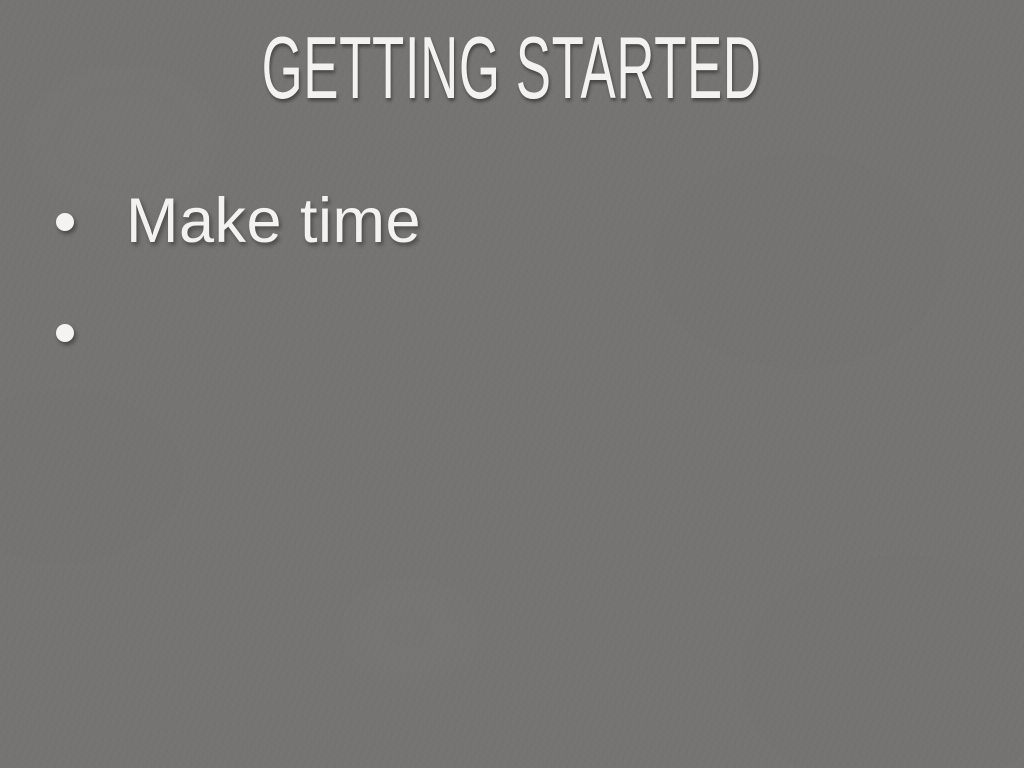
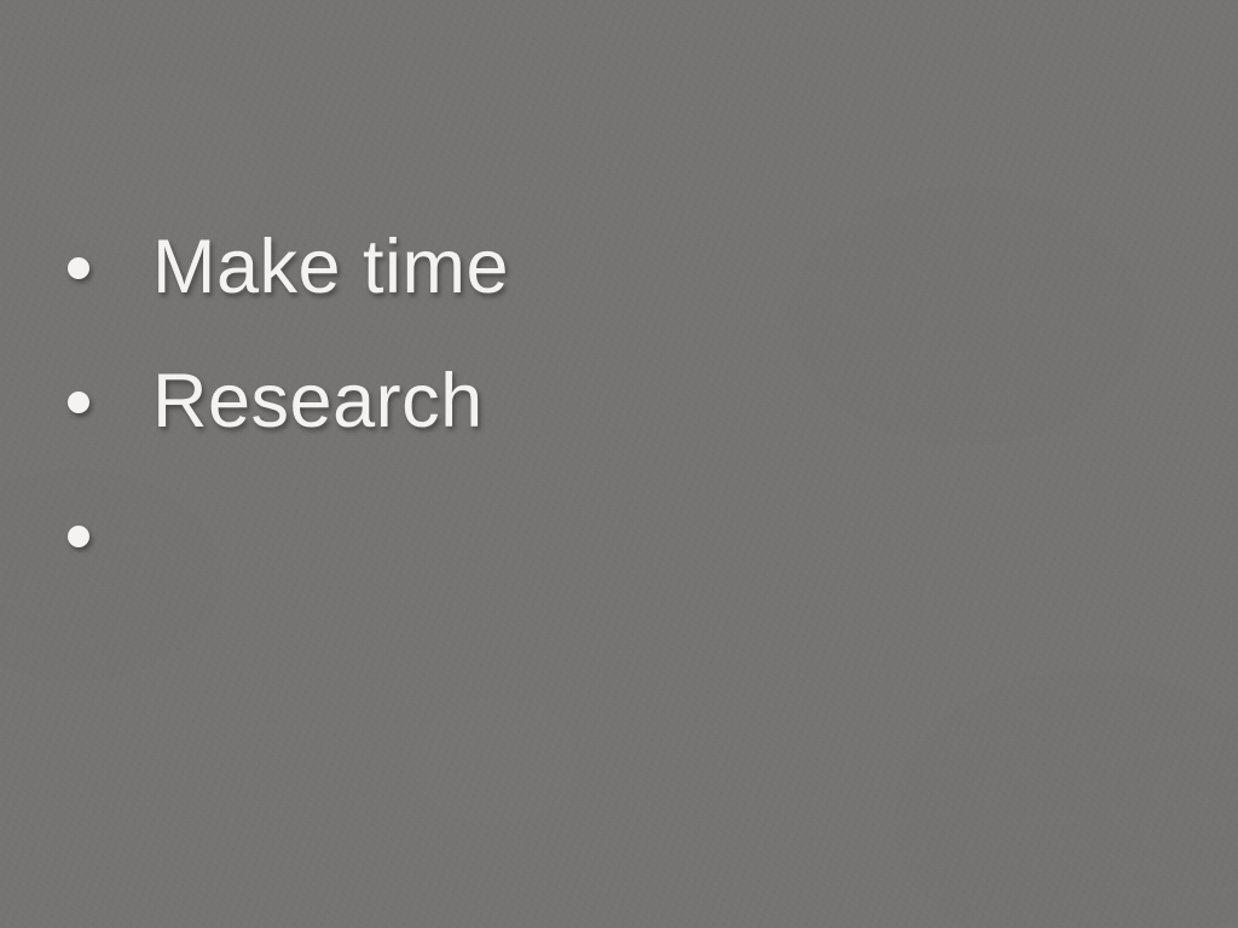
- GETTING STARTED
  Make time
+ Research
